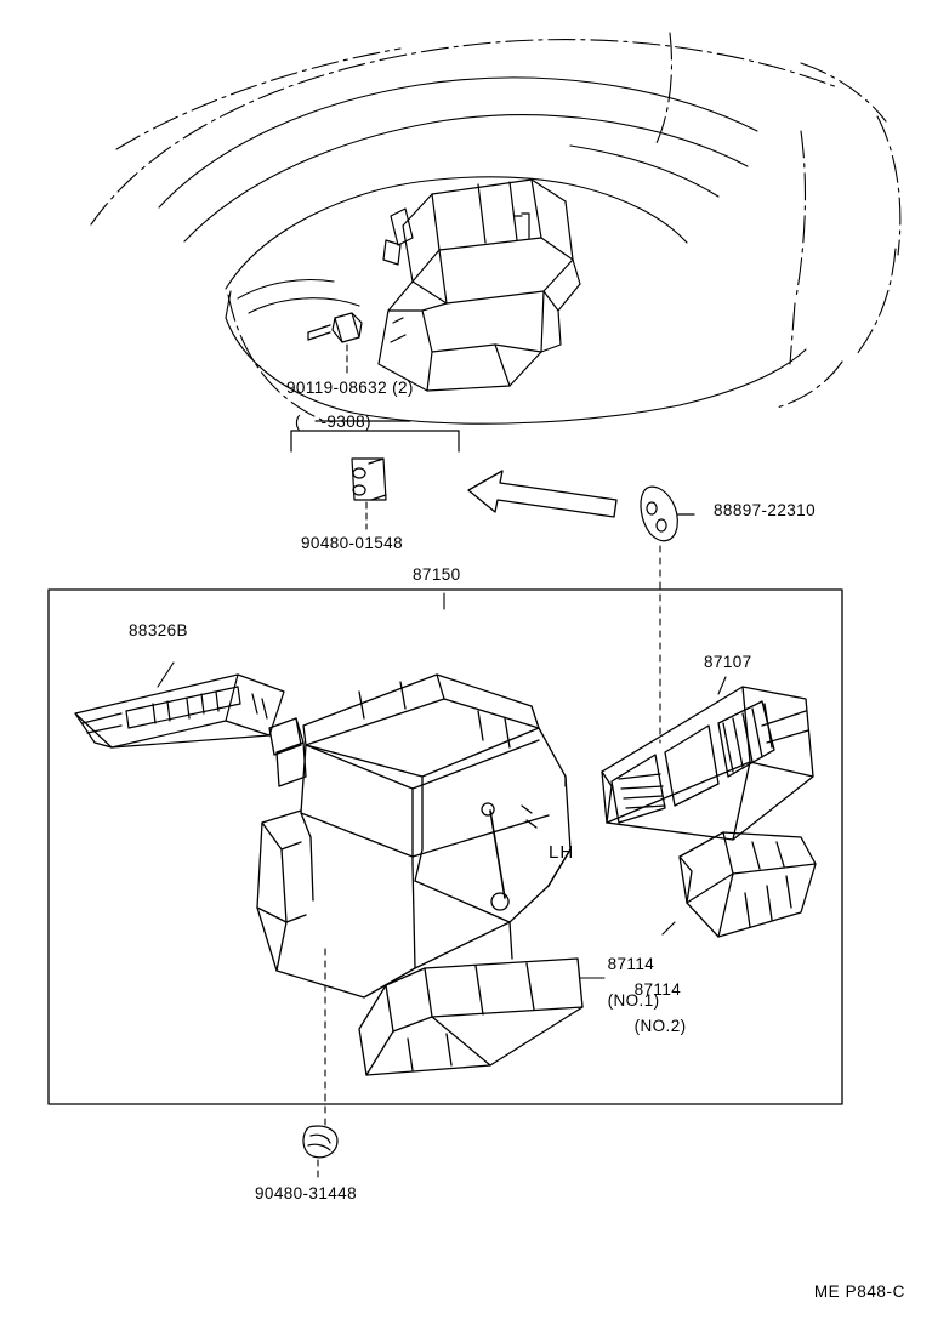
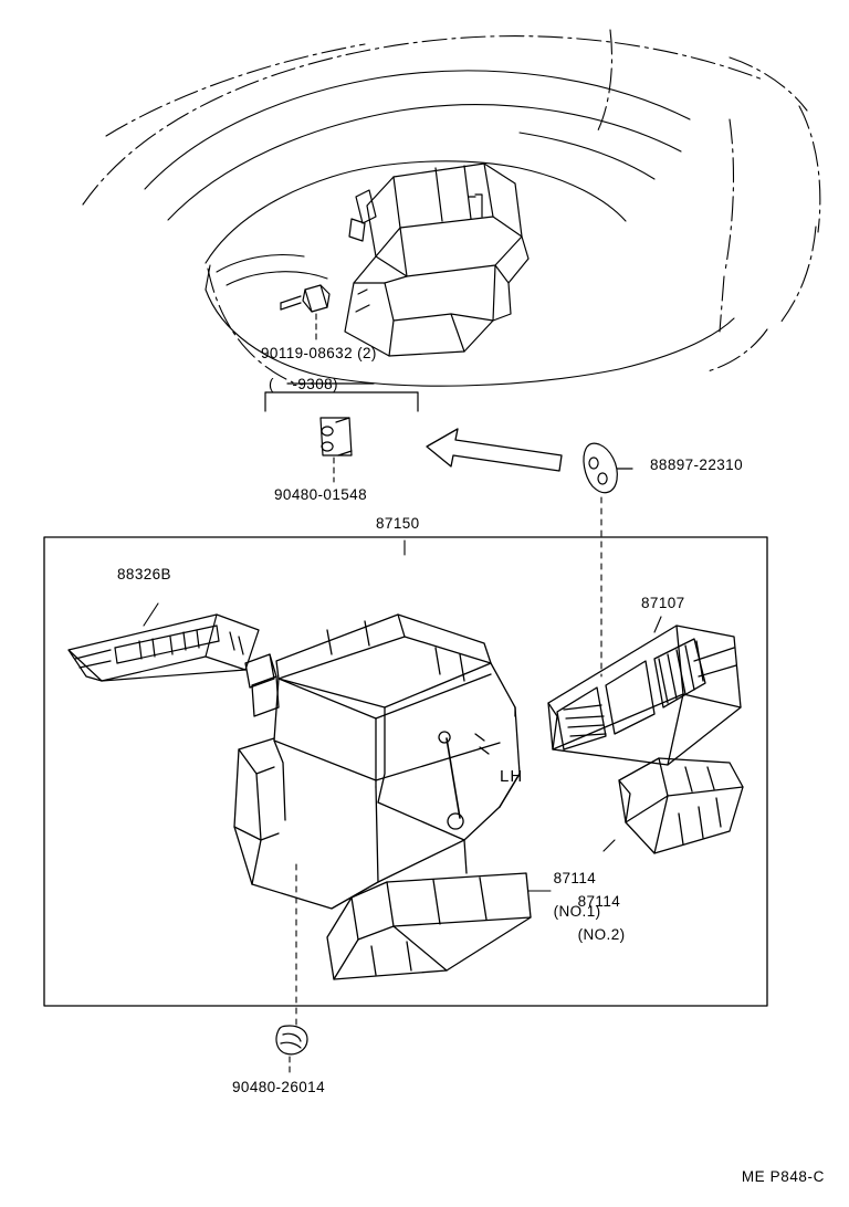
  90119-08632 (2)
  ( -9308)
  90480-01548
  88897-22310
  87150
  88326B
  87107
  87114
  (NO.1)
  87114
  (NO.2)
- 90480-31448
+ 90480-26014
  LH
  ME P848-C
